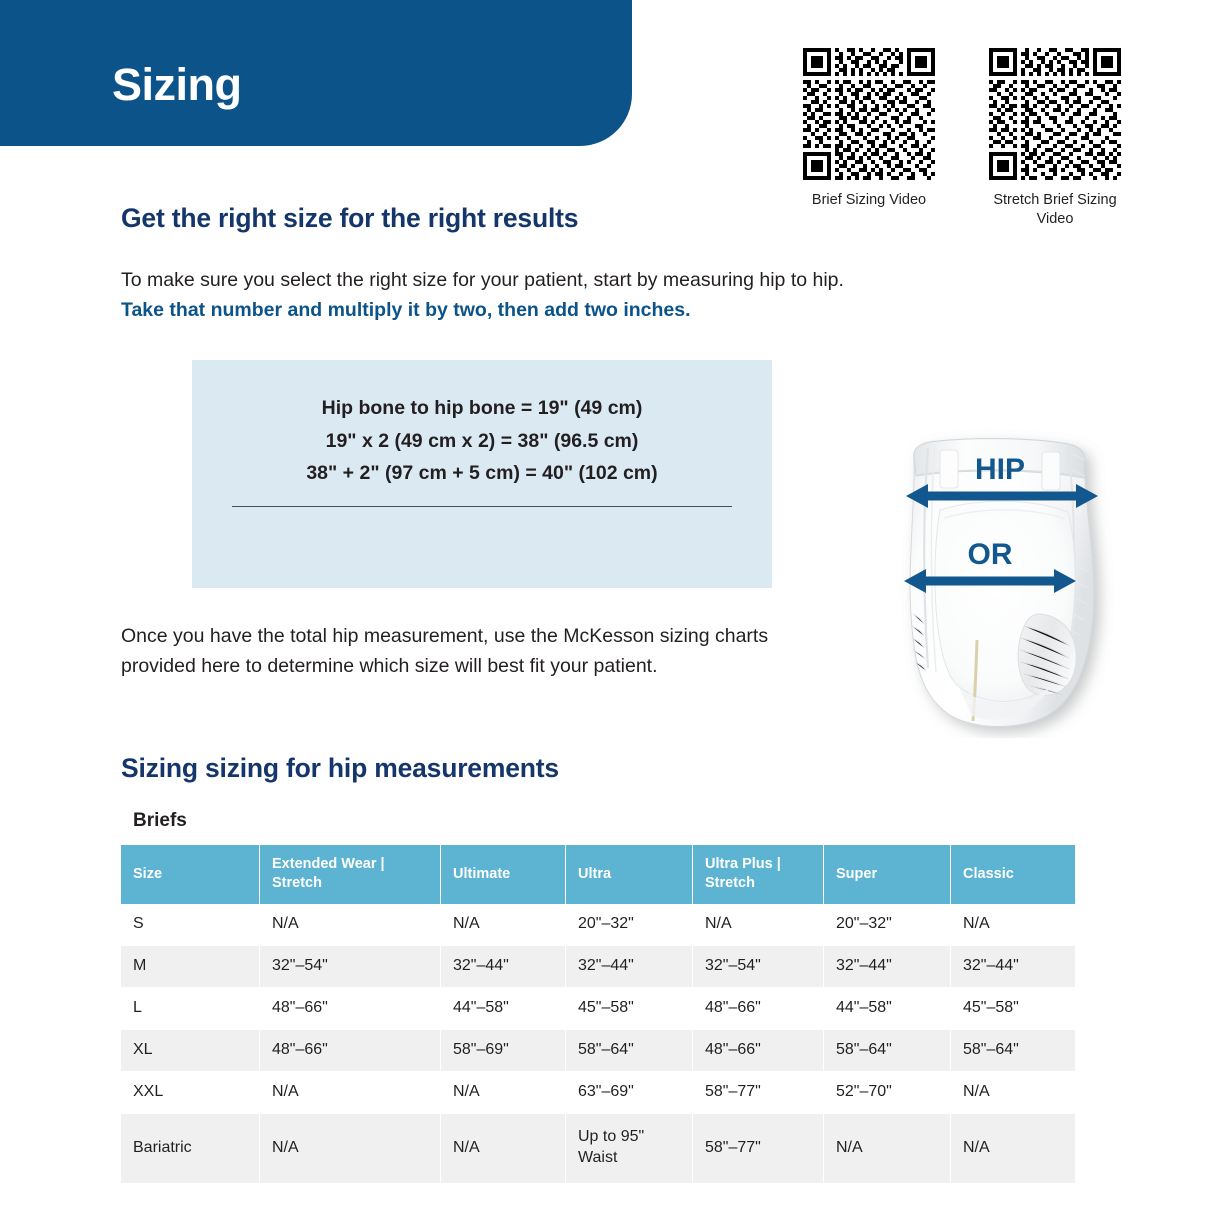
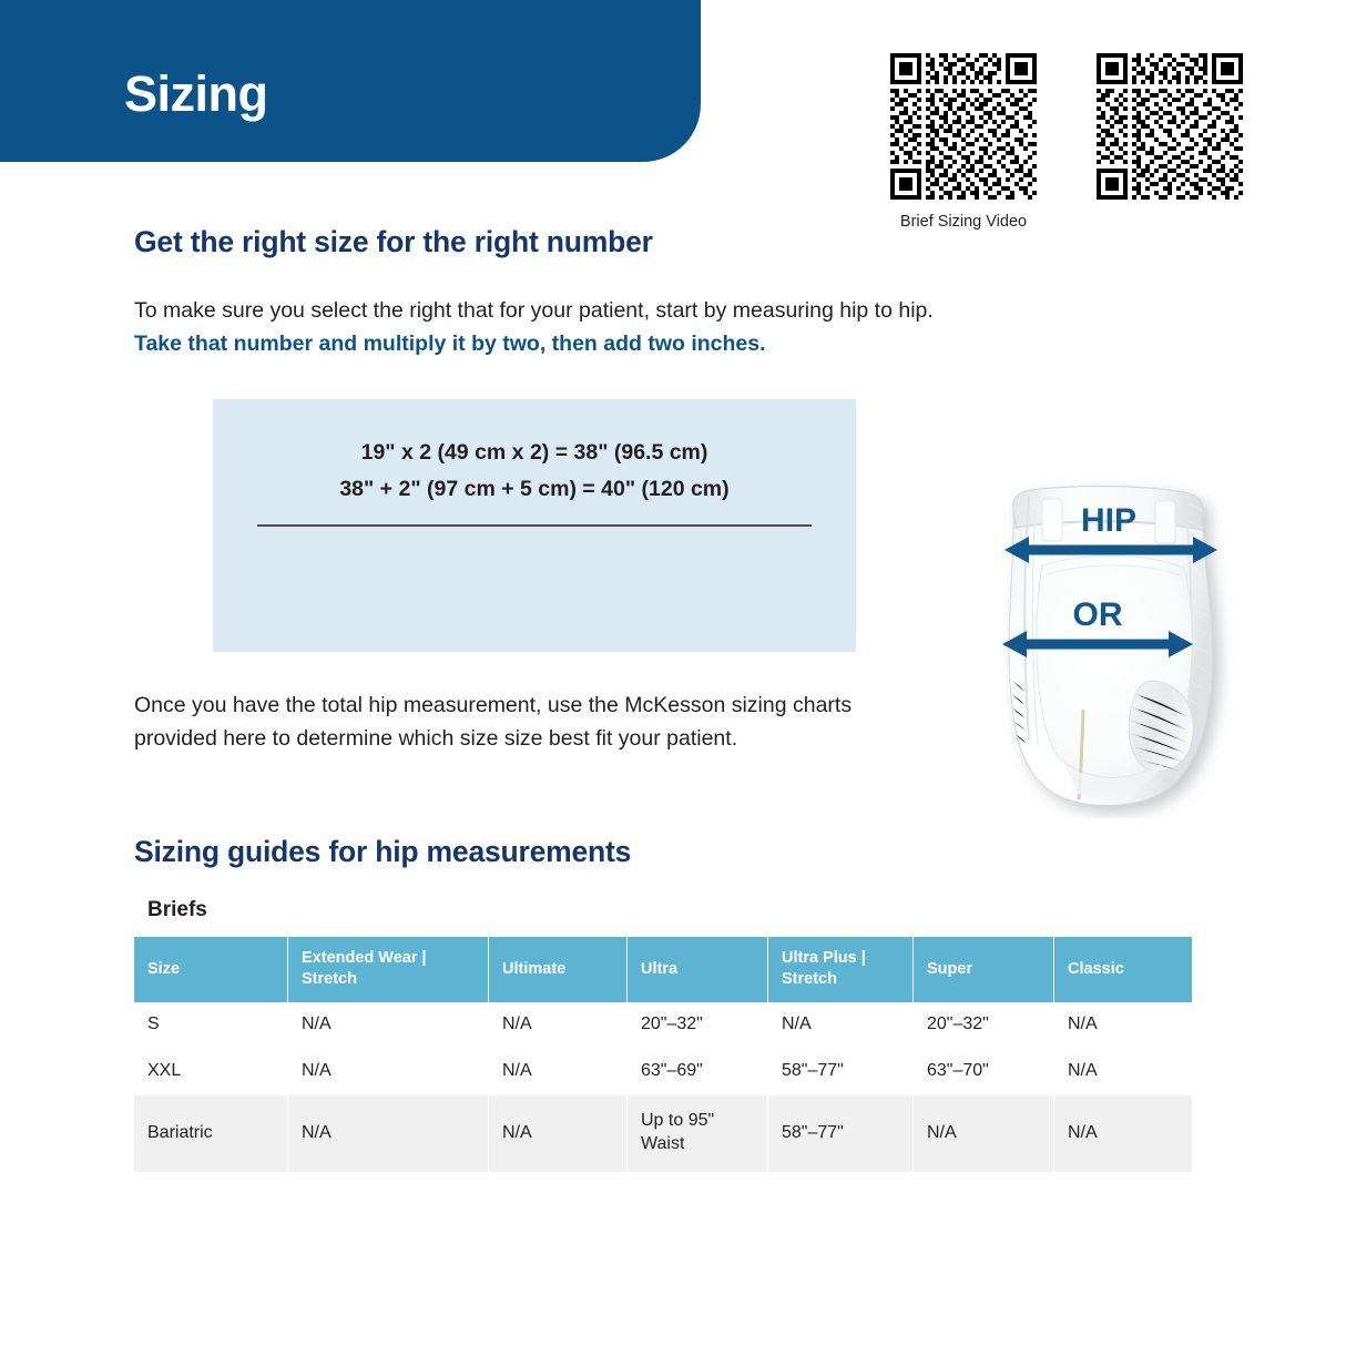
  Sizing
  Brief Sizing Video
- Stretch Brief Sizing Video
- Get the right size for the right results
+ Get the right size for the right number
- To make sure you select the right size for your patient, start by measuring hip to hip. Take that number and multiply it by two, then add two inches.
+ To make sure you select the right that for your patient, start by measuring hip to hip. Take that number and multiply it by two, then add two inches.
- Hip bone to hip bone = 19" (49 cm)
  19" x 2 (49 cm x 2) = 38" (96.5 cm)
- 38" + 2" (97 cm + 5 cm) = 40" (102 cm)
+ 38" + 2" (97 cm + 5 cm) = 40" (120 cm)
- Once you have the total hip measurement, use the McKesson sizing charts provided here to determine which size will best fit your patient.
+ Once you have the total hip measurement, use the McKesson sizing charts provided here to determine which size size best fit your patient.
  HIP
  OR
- Sizing sizing for hip measurements
+ Sizing guides for hip measurements
  Briefs
  Size	Extended Wear | Stretch	Ultimate	Ultra	Ultra Plus | Stretch	Super	Classic
  S	N/A	N/A	20"–32"	N/A	20"–32"	N/A
- M	32"–54"	32"–44"	32"–44"	32"–54"	32"–44"	32"–44"
- L	48"–66"	44"–58"	45"–58"	48"–66"	44"–58"	45"–58"
- XL	48"–66"	58"–69"	58"–64"	48"–66"	58"–64"	58"–64"
- XXL	N/A	N/A	63"–69"	58"–77"	52"–70"	N/A
+ XXL	N/A	N/A	63"–69"	58"–77"	63"–70"	N/A
  Bariatric	N/A	N/A	Up to 95" Waist	58"–77"	N/A	N/A
